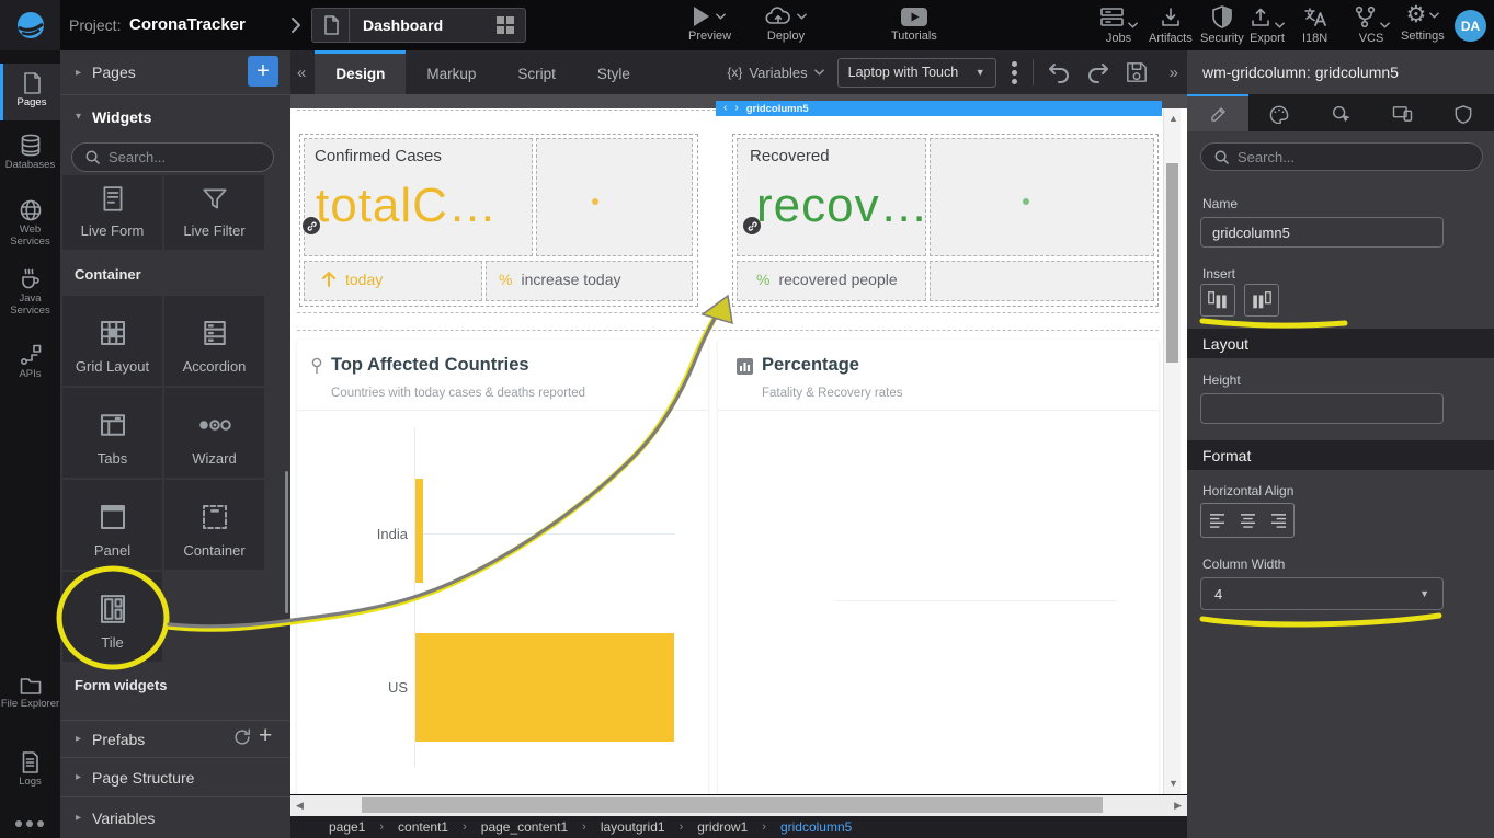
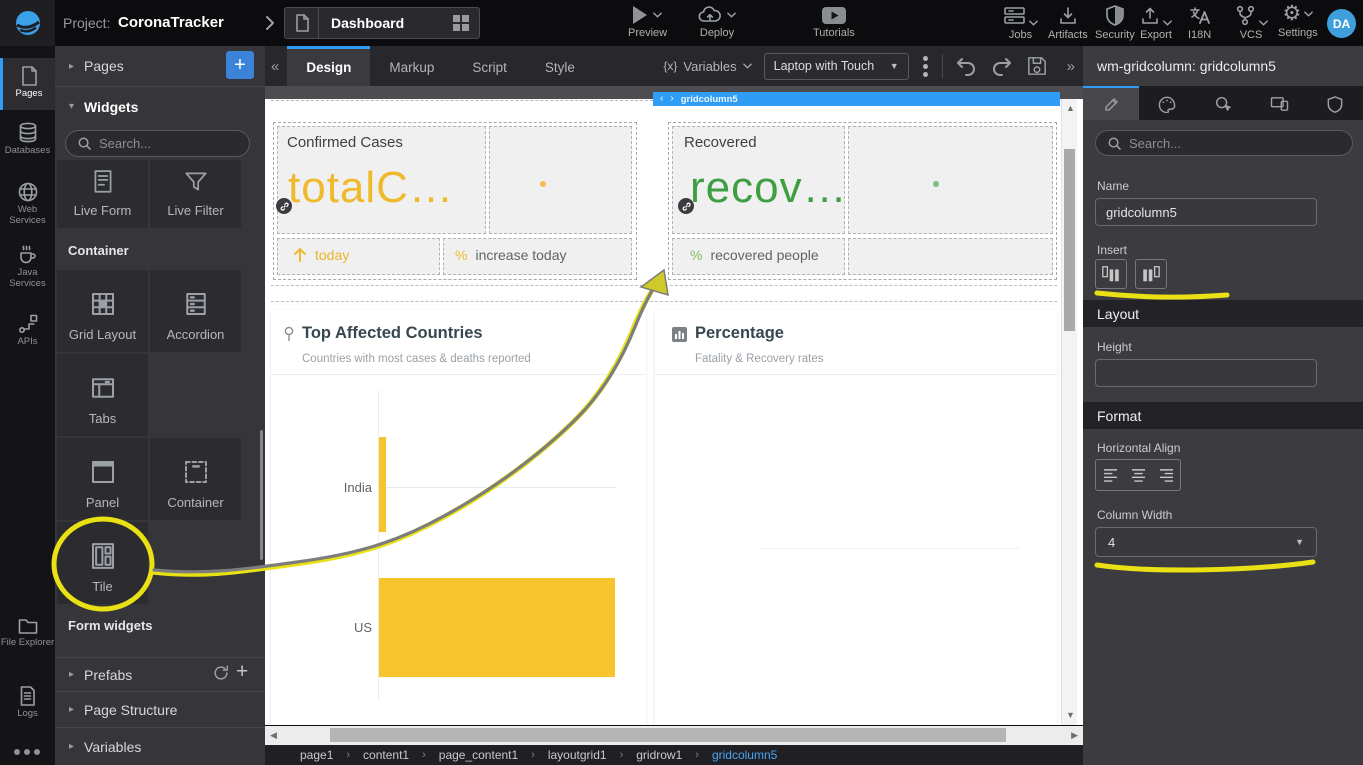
  Project:
  CoronaTracker
  Dashboard
  Preview
  Deploy
  Tutorials
  Jobs
  Artifacts
  Security
  Export
  I18N
  VCS
  ⚙
  Settings
  DA
  Pages
  Databases
  Web Services
  Java Services
  APIs
  File Explorer
  Logs
  ▸
  Pages
  +
  ▾
  Widgets
  Search...
  Live Form
  Live Filter
  Container
  Grid Layout
  Accordion
  Tabs
- Wizard
  Panel
  Container
  Tile
  Form widgets
  ▸
  Prefabs
  +
  ▸
  Page Structure
  ▸
  Variables
  «
  Design
  Markup
  Script
  Style
  {x}
  Variables
  Laptop with Touch
  ▼
  »
  ‹
  ›
  gridcolumn5
  Confirmed Cases
  totalC…
  today
  %
  increase today
  Recovered
  recov…
  %
  recovered people
  Top Affected Countries
- Countries with today cases & deaths reported
+ Countries with most cases & deaths reported
  India
  US
  Percentage
  Fatality & Recovery rates
  ▲
  ▼
  ◀
  ▶
  page1
  ›
  content1
  ›
  page_content1
  ›
  layoutgrid1
  ›
  gridrow1
  ›
  gridcolumn5
  wm-gridcolumn: gridcolumn5
  Search...
  Name
  gridcolumn5
  Insert
  Layout
  Height
  Format
  Horizontal Align
  Column Width
  4
  ▼
